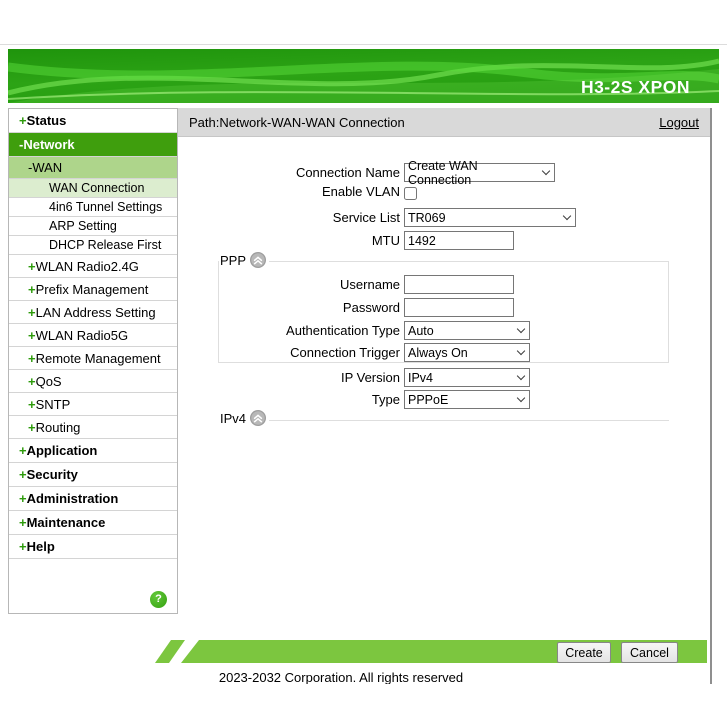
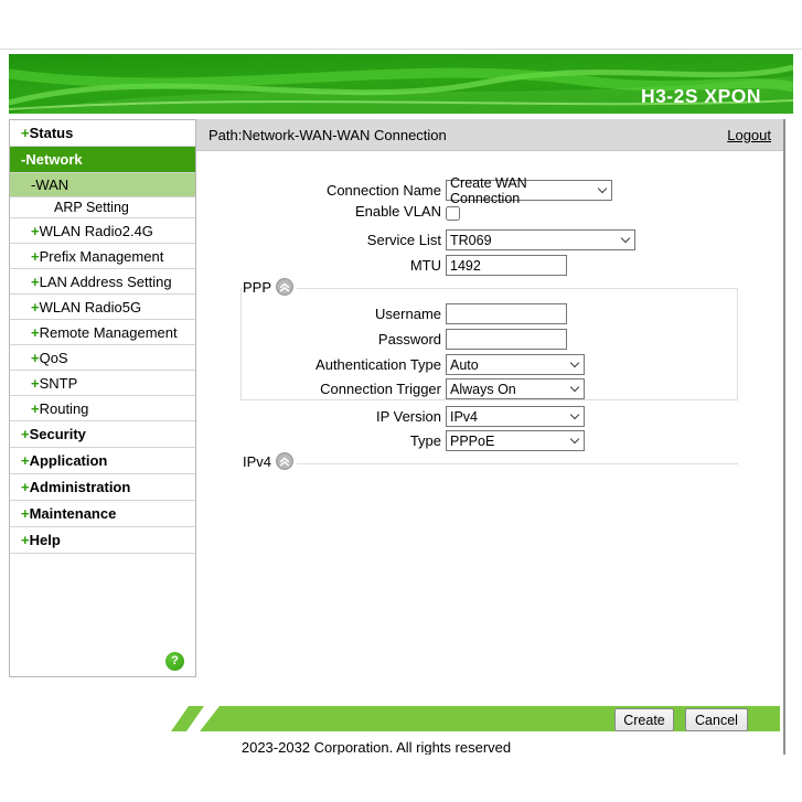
  H3-2S XPON
  +
  Status
  -
  Network
  -
  WAN
- WAN Connection
- 4in6 Tunnel Settings
  ARP Setting
- DHCP Release First
  +
  WLAN Radio2.4G
  +
  Prefix Management
  +
  LAN Address Setting
  +
  WLAN Radio5G
  +
  Remote Management
  +
  QoS
  +
  SNTP
  +
  Routing
  +
- Application
+ Security
  +
- Security
+ Application
  +
  Administration
  +
  Maintenance
  +
  Help
  ?
  Path:Network-WAN-WAN Connection
  Logout
  Connection Name
  Create WAN Connection
  Enable VLAN
  Service List
  TR069
  MTU
  1492
  PPP
  Username
  Password
  Authentication Type
  Auto
  Connection Trigger
  Always On
  IP Version
  IPv4
  Type
  PPPoE
  IPv4
  Create
  Cancel
  2023-2032 Corporation. All rights reserved
